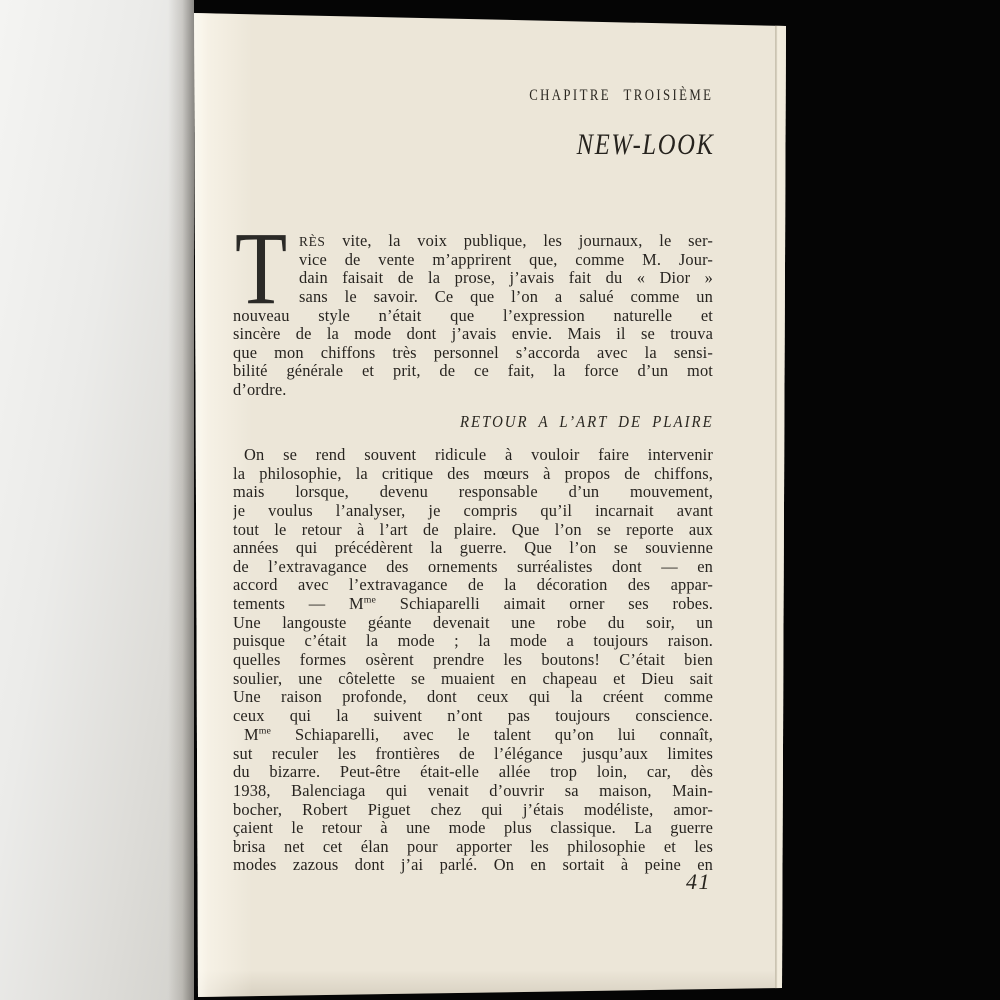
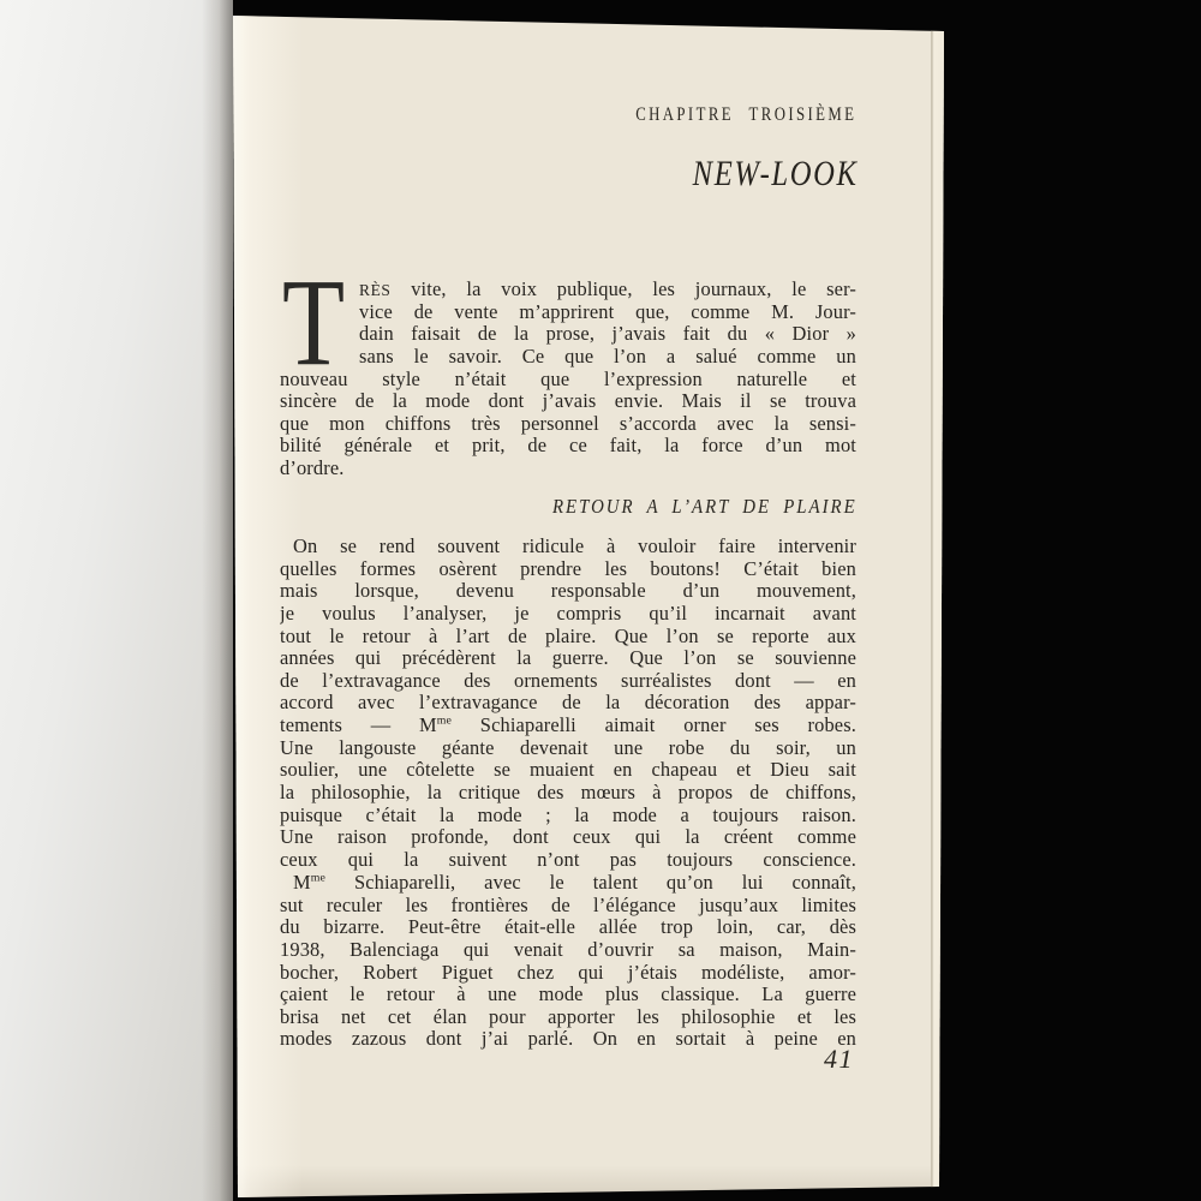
  CHAPITRE TROISIÈME
  NEW-LOOK
  T
  RÈS vite, la voix publique, les journaux, le ser-
  vice de vente m’apprirent que, comme M. Jour-
  dain faisait de la prose, j’avais fait du « Dior »
  sans le savoir. Ce que l’on a salué comme un
  nouveau style n’était que l’expression naturelle et
  sincère de la mode dont j’avais envie. Mais il se trouva
  que mon chiffons très personnel s’accorda avec la sensi-
  bilité générale et prit, de ce fait, la force d’un mot
  d’ordre.
  RETOUR A L’ART DE PLAIRE
  On se rend souvent ridicule à vouloir faire intervenir
- la philosophie, la critique des mœurs à propos de chiffons,
+ quelles formes osèrent prendre les boutons! C’était bien
  mais lorsque, devenu responsable d’un mouvement,
  je voulus l’analyser, je compris qu’il incarnait avant
  tout le retour à l’art de plaire. Que l’on se reporte aux
  années qui précédèrent la guerre. Que l’on se souvienne
  de l’extravagance des ornements surréalistes dont — en
  accord avec l’extravagance de la décoration des appar-
  tements — Mme Schiaparelli aimait orner ses robes.
  Une langouste géante devenait une robe du soir, un
- puisque c’était la mode ; la mode a toujours raison.
+ soulier, une côtelette se muaient en chapeau et Dieu sait
- quelles formes osèrent prendre les boutons! C’était bien
+ la philosophie, la critique des mœurs à propos de chiffons,
- soulier, une côtelette se muaient en chapeau et Dieu sait
+ puisque c’était la mode ; la mode a toujours raison.
  Une raison profonde, dont ceux qui la créent comme
  ceux qui la suivent n’ont pas toujours conscience.
  Mme Schiaparelli, avec le talent qu’on lui connaît,
  sut reculer les frontières de l’élégance jusqu’aux limites
  du bizarre. Peut-être était-elle allée trop loin, car, dès
  1938, Balenciaga qui venait d’ouvrir sa maison, Main-
  bocher, Robert Piguet chez qui j’étais modéliste, amor-
  çaient le retour à une mode plus classique. La guerre
  brisa net cet élan pour apporter les philosophie et les
  modes zazous dont j’ai parlé. On en sortait à peine en
  41
